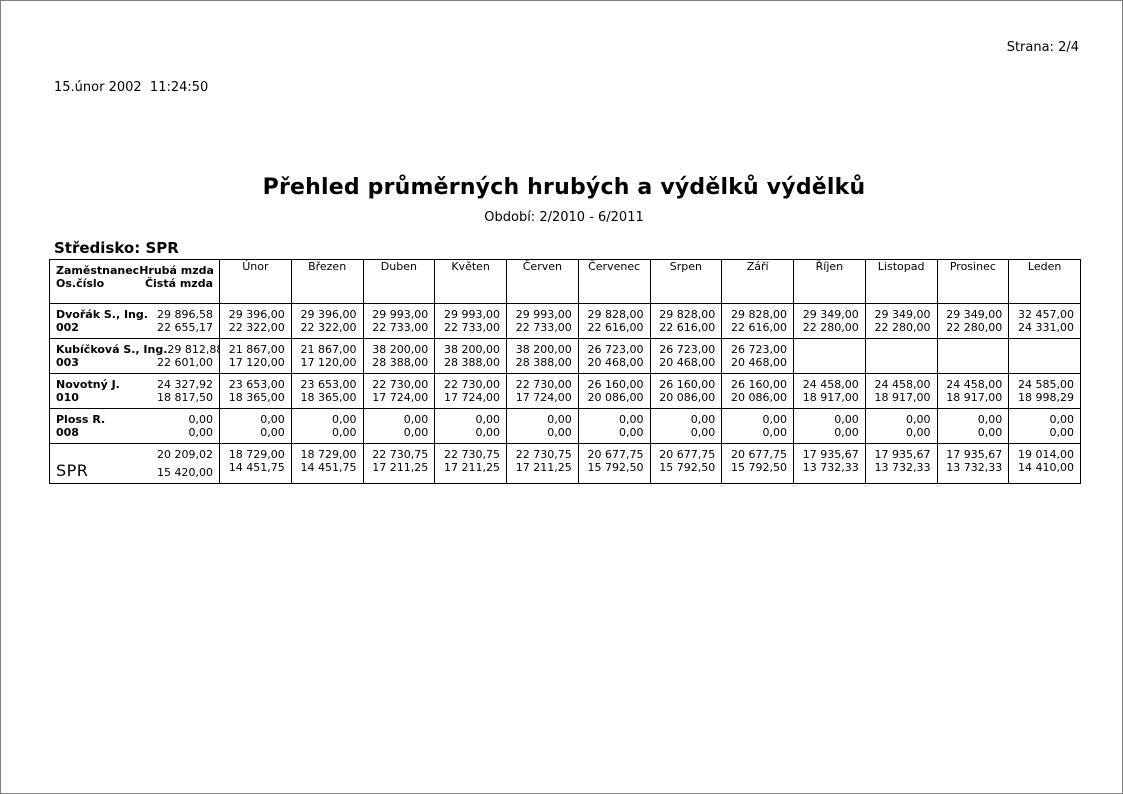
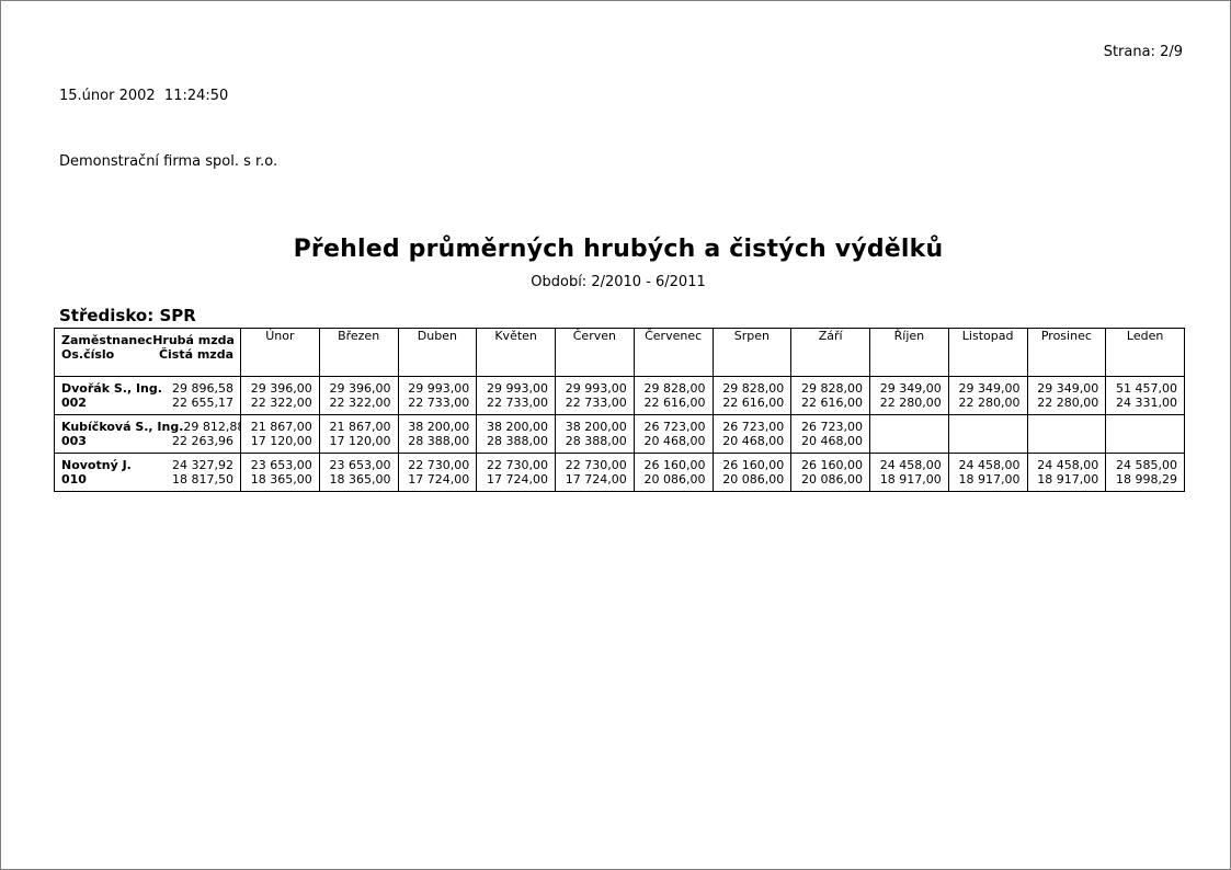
  15.únor 2002 11:24:50
+ Demonstrační firma spol. s r.o.
- Strana: 2/4
+ Strana: 2/9
- Přehled průměrných hrubých a výdělků výdělků
+ Přehled průměrných hrubých a čistých výdělků
  Období: 2/2010 - 6/2011
  Středisko: SPR
  ZaměstnanecHrubá mzdaOs.číslo Čistá mzda	Únor	Březen	Duben	Květen	Červen	Červenec	Srpen	Září	Říjen	Listopad	Prosinec	Leden
- Dvořák S., Ing. 29 896,58002 22 655,17	29 396,0022 322,00	29 396,0022 322,00	29 993,0022 733,00	29 993,0022 733,00	29 993,0022 733,00	29 828,0022 616,00	29 828,0022 616,00	29 828,0022 616,00	29 349,0022 280,00	29 349,0022 280,00	29 349,0022 280,00	32 457,0024 331,00
+ Dvořák S., Ing. 29 896,58002 22 655,17	29 396,0022 322,00	29 396,0022 322,00	29 993,0022 733,00	29 993,0022 733,00	29 993,0022 733,00	29 828,0022 616,00	29 828,0022 616,00	29 828,0022 616,00	29 349,0022 280,00	29 349,0022 280,00	29 349,0022 280,00	51 457,0024 331,00
- Kubíčková S., Ing.29 812,8003 22 601,00	21 867,0017 120,00	21 867,0017 120,00	38 200,0028 388,00	38 200,0028 388,00	38 200,0028 388,00	26 723,0020 468,00	26 723,0020 468,00	26 723,0020 468,00
+ Kubíčková S., Ing.29 812,8003 22 263,96	21 867,0017 120,00	21 867,0017 120,00	38 200,0028 388,00	38 200,0028 388,00	38 200,0028 388,00	26 723,0020 468,00	26 723,0020 468,00	26 723,0020 468,00
  Novotný J. 24 327,92010 18 817,50	23 653,0018 365,00	23 653,0018 365,00	22 730,0017 724,00	22 730,0017 724,00	22 730,0017 724,00	26 160,0020 086,00	26 160,0020 086,00	26 160,0020 086,00	24 458,0018 917,00	24 458,0018 917,00	24 458,0018 917,00	24 585,0018 998,29
- Ploss R. 0,00008 0,00	0,000,00	0,000,00	0,000,00	0,000,00	0,000,00	0,000,00	0,000,00	0,000,00	0,000,00	0,000,00	0,000,00	0,000,00
- 20 209,02SPR 15 420,00	18 729,0014 451,75	18 729,0014 451,75	22 730,7517 211,25	22 730,7517 211,25	22 730,7517 211,25	20 677,7515 792,50	20 677,7515 792,50	20 677,7515 792,50	17 935,6713 732,33	17 935,6713 732,33	17 935,6713 732,33	19 014,0014 410,00
